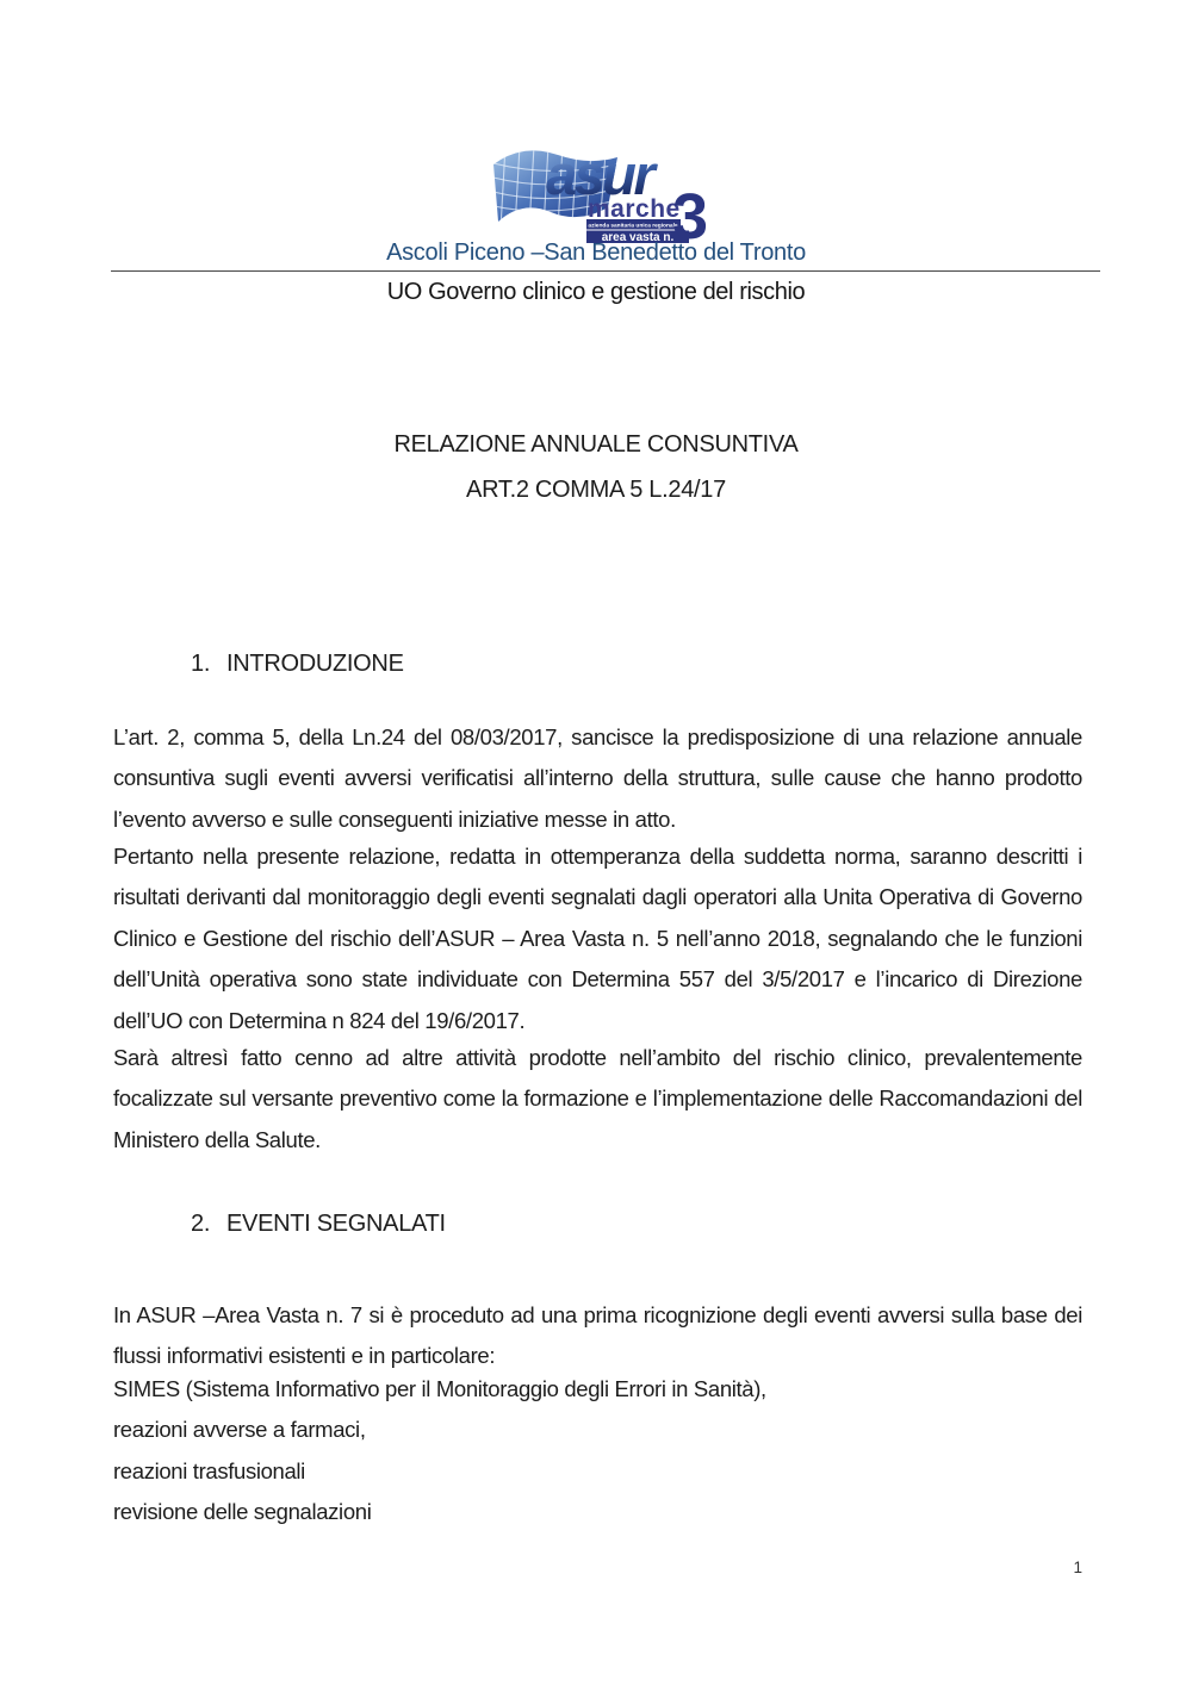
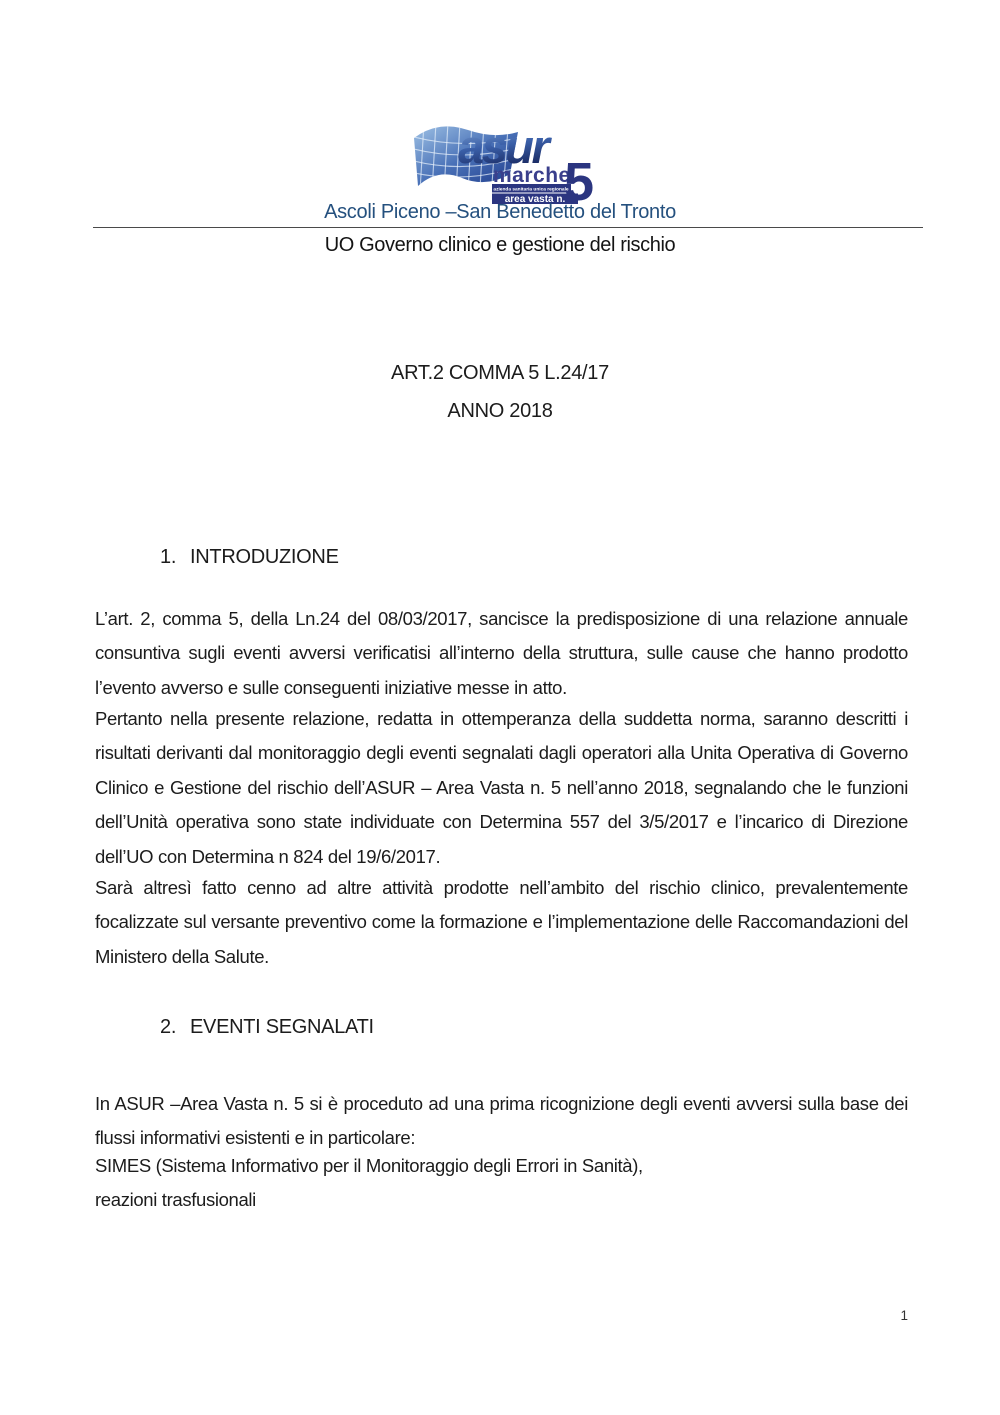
  asur
  marche
  area vasta n.
- 3
+ 5
  Ascoli Piceno –San Benedetto del Tronto
  UO Governo clinico e gestione del rischio
- RELAZIONE ANNUALE CONSUNTIVA
  ART.2 COMMA 5 L.24/17
+ ANNO 2018
  1. INTRODUZIONE
  L’art. 2, comma 5, della Ln.24 del 08/03/2017, sancisce la predisposizione di una relazione annuale consuntiva sugli eventi avversi verificatisi all’interno della struttura, sulle cause che hanno prodotto l’evento avverso e sulle conseguenti iniziative messe in atto.
  Pertanto nella presente relazione, redatta in ottemperanza della suddetta norma, saranno descritti i risultati derivanti dal monitoraggio degli eventi segnalati dagli operatori alla Unita Operativa di Governo Clinico e Gestione del rischio dell’ASUR – Area Vasta n. 5 nell’anno 2018, segnalando che le funzioni dell’Unità operativa sono state individuate con Determina 557 del 3/5/2017 e l’incarico di Direzione dell’UO con Determina n 824 del 19/6/2017.
  Sarà altresì fatto cenno ad altre attività prodotte nell’ambito del rischio clinico, prevalentemente focalizzate sul versante preventivo come la formazione e l’implementazione delle Raccomandazioni del Ministero della Salute.
  2. EVENTI SEGNALATI
- In ASUR –Area Vasta n. 7 si è proceduto ad una prima ricognizione degli eventi avversi sulla base dei flussi informativi esistenti e in particolare:
+ In ASUR –Area Vasta n. 5 si è proceduto ad una prima ricognizione degli eventi avversi sulla base dei flussi informativi esistenti e in particolare:
  SIMES (Sistema Informativo per il Monitoraggio degli Errori in Sanità),
- reazioni avverse a farmaci,
  reazioni trasfusionali
- revisione delle segnalazioni
  1
